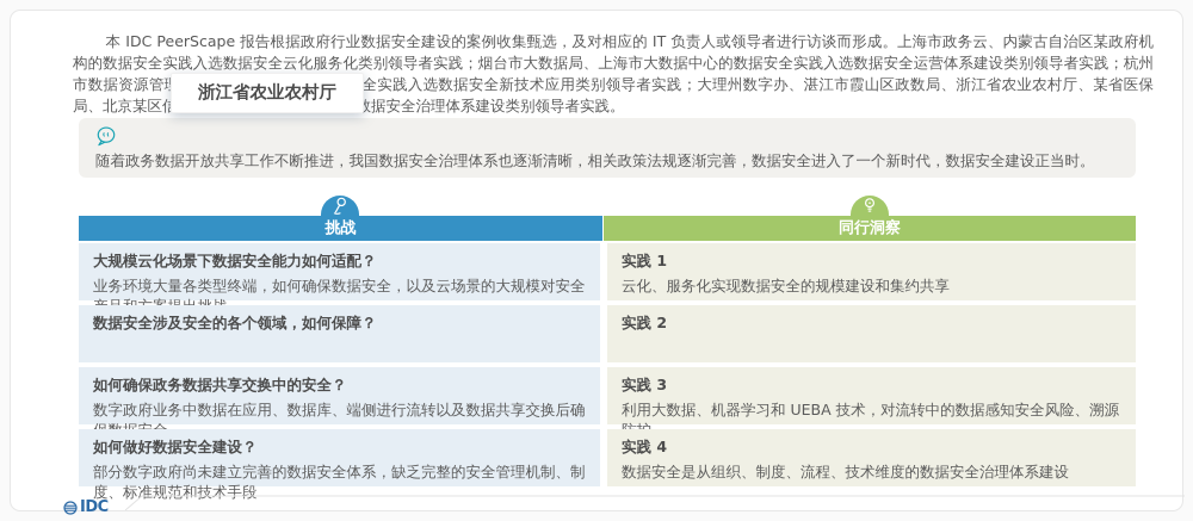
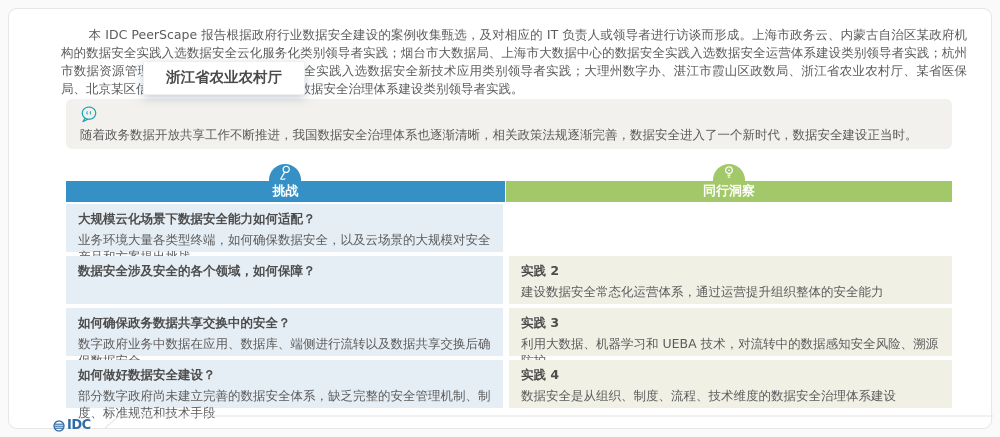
  本 IDC PeerScape 报告根据政府行业数据安全建设的案例收集甄选，及对相应的 IT 负责人或领导者进行访谈而形成。上海市政务云、内蒙古自治区某政府机构的数据安全实践入选数据安全云化服务化类别领导者实践；烟台市大数据局、上海市大数据中心的数据安全实践入选数据安全运营体系建设类别领导者实践；杭州市数据资源管全实践入选数据安全新技术应用类别领导者实践；大理州数字办、湛江市霞山区政数局、浙江省农业农村厅、某省医保局、北京某区据安全治理体系建设类别领导者实践。
  随着政务数据开放共享工作不断推进，我国数据安全治理体系也逐渐清晰，相关政策法规逐渐完善，数据安全进入了一个新时代，数据安全建设正当时。
  挑战
  同行洞察
  大规模云化场景下数据安全能力如何适配？
  业务环境大量各类型终端，如何确保数据安全，以及云场景的大规模对安全
- 实践 1
- 云化、服务化实现数据安全的规模建设和集约共享
  数据安全涉及安全的各个领域，如何保障？
  实践 2
+ 建设数据安全常态化运营体系，通过运营提升组织整体的安全能力
  如何确保政务数据共享交换中的安全？
  数字政府业务中数据在应用、数据库、端侧进行流转以及数据共享交换后确
  实践 3
  利用大数据、机器学习和 UEBA 技术，对流转中的数据感知安全风险、溯源
  如何做好数据安全建设？
  部分数字政府尚未建立完善的数据安全体系，缺乏完整的安全管理机制、制度、标准规范和技术手段
  实践 4
  数据安全是从组织、制度、流程、技术维度的数据安全治理体系建设
  IDC
  浙江省农业农村厅
